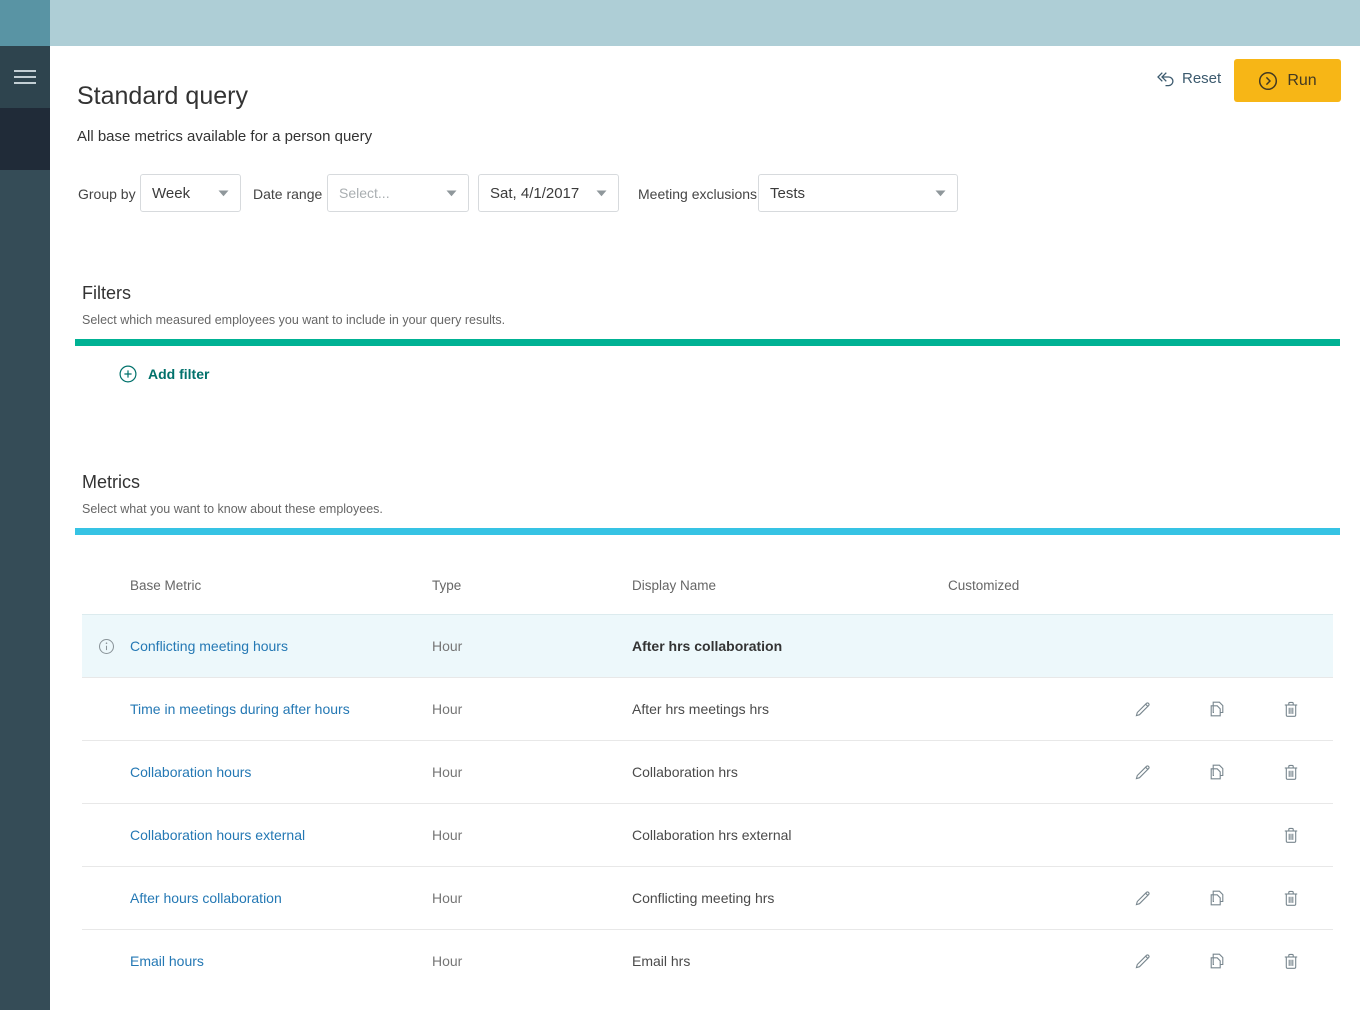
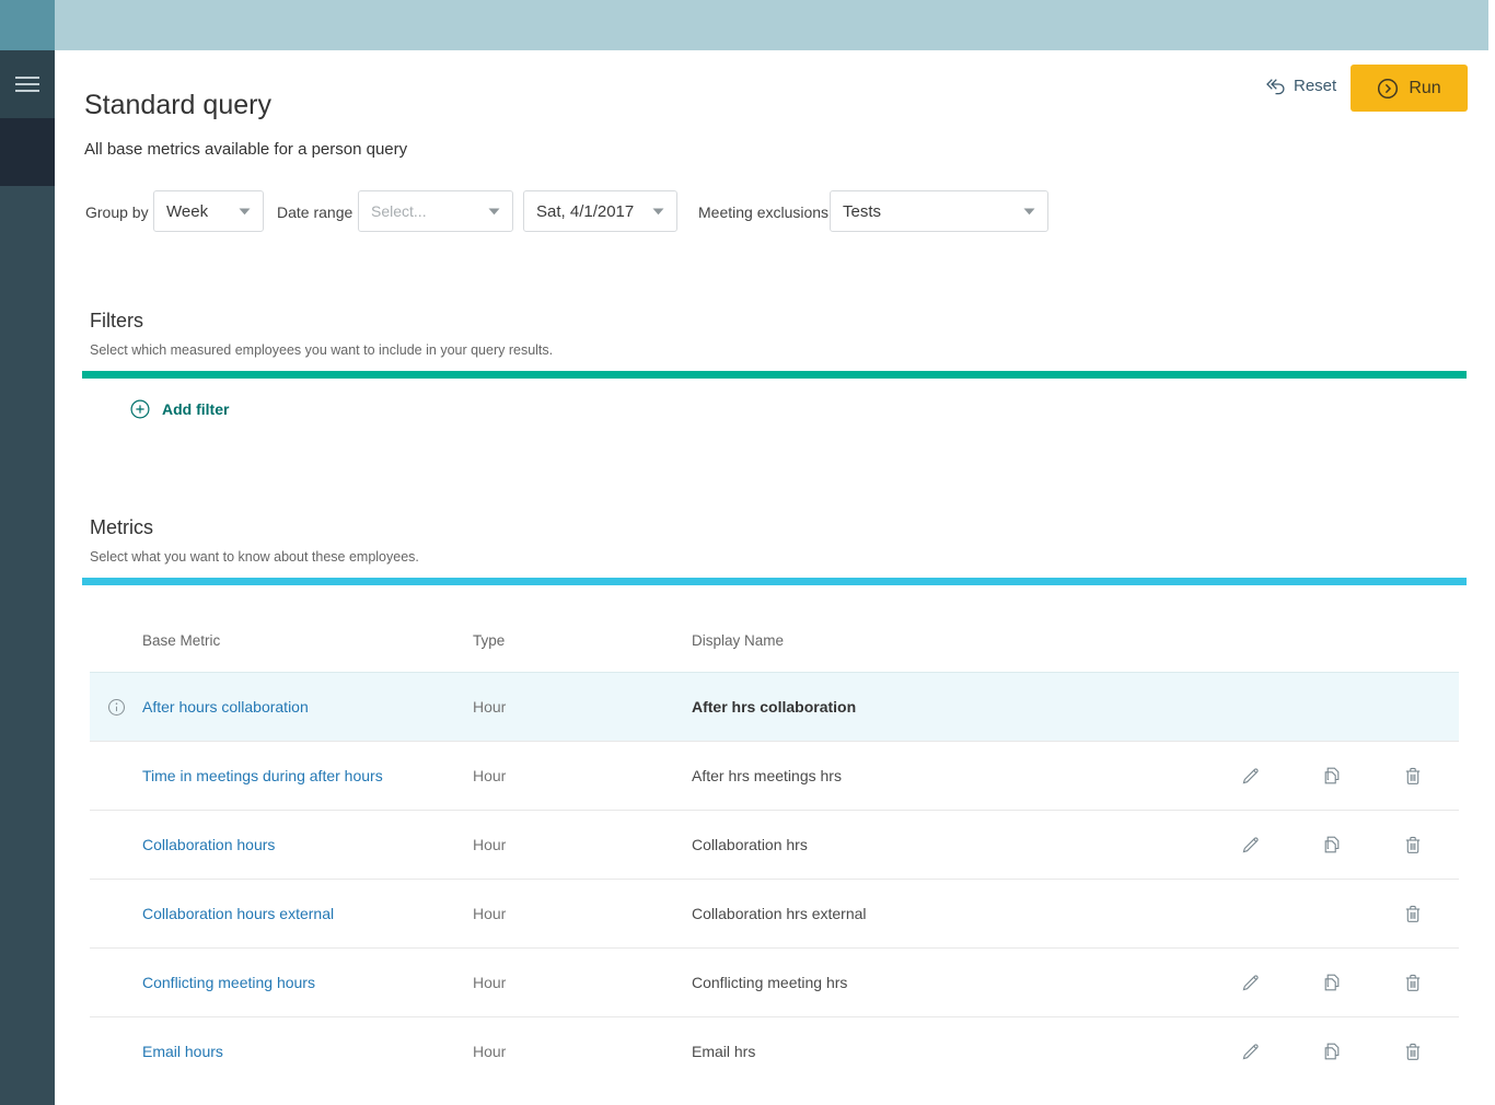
  Standard query
  All base metrics available for a person query
  Reset
  Run
  Group by
  Week
  Date range
  Select...
  Sat, 4/1/2017
  Meeting exclusions
  Tests
  Filters
  Select which measured employees you want to include in your query results.
  Add filter
  Metrics
  Select what you want to know about these employees.
  Base Metric
  Type
  Display Name
- Customized
- Conflicting meeting hours
+ After hours collaboration
  Hour
  After hrs collaboration
  Time in meetings during after hours
  Hour
  After hrs meetings hrs
  Collaboration hours
  Hour
  Collaboration hrs
  Collaboration hours external
  Hour
  Collaboration hrs external
- After hours collaboration
+ Conflicting meeting hours
  Hour
  Conflicting meeting hrs
  Email hours
  Hour
  Email hrs
